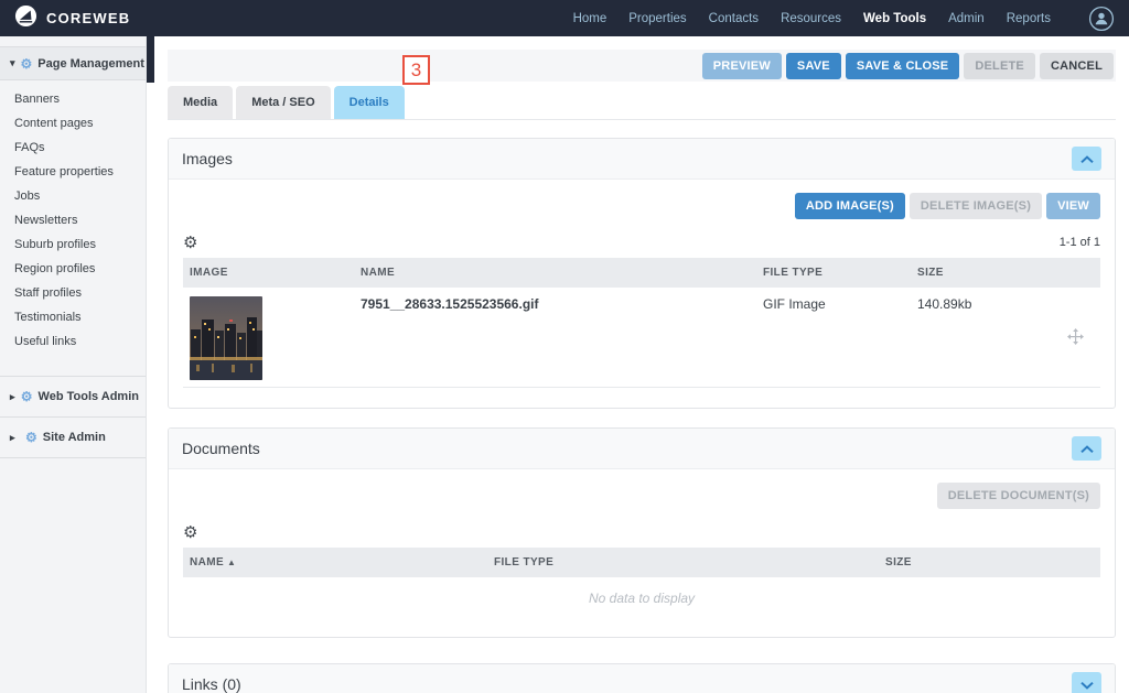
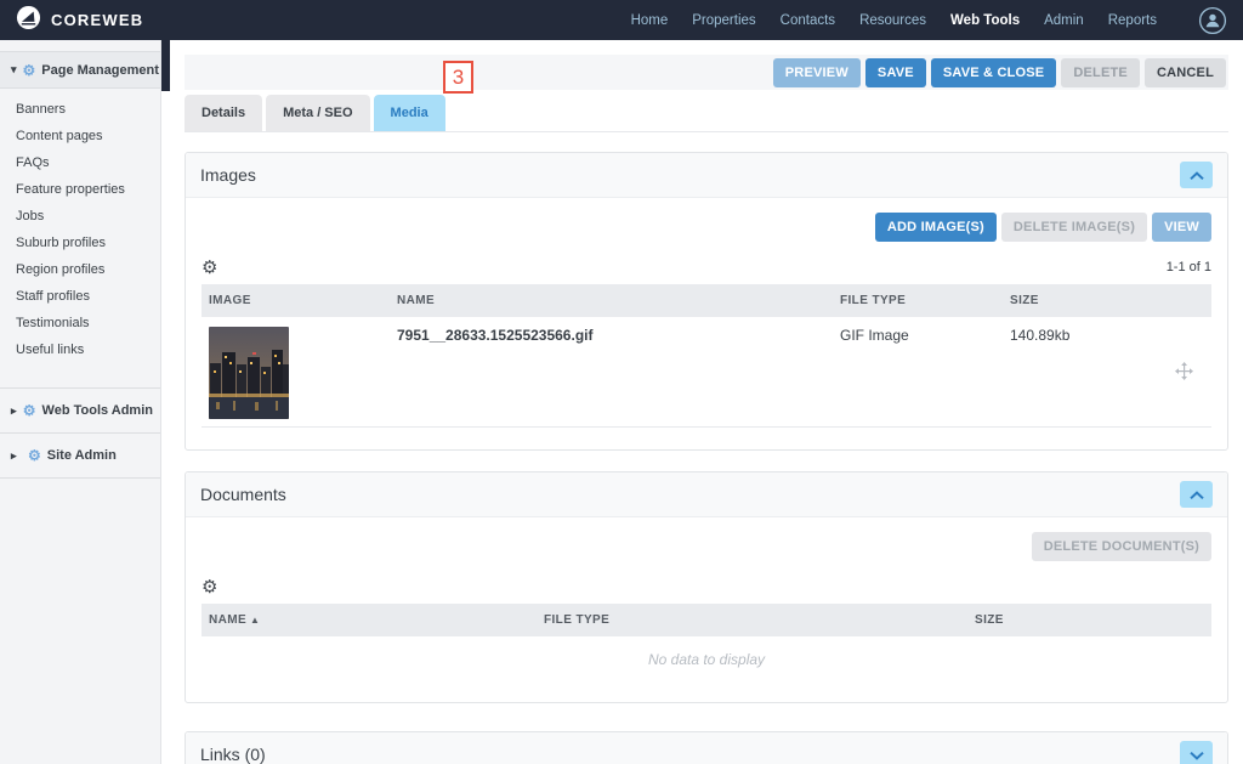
  COREWEB
  Home
  Properties
  Contacts
  Resources
  Web Tools
  Admin
  Reports
  ▾
  ⚙
  Page Management
  Banners
  Content pages
  FAQs
  Feature properties
  Jobs
- Newsletters
  Suburb profiles
  Region profiles
  Staff profiles
  Testimonials
  Useful links
  ▸
  ⚙
  Web Tools Admin
  ▸
  ⚙
  Site Admin
  PREVIEW
  SAVE
  SAVE & CLOSE
  DELETE
  CANCEL
- Media
+ Details
  Meta / SEO
- Details
+ Media
  3
  Images
  ADD IMAGE(S)
  DELETE IMAGE(S)
  VIEW
  ⚙
  1-1 of 1
  IMAGE	NAME	FILE TYPE	SIZE
  	7951__28633.1525523566.gif	GIF Image	140.89kb
  Documents
  DELETE DOCUMENT(S)
  ⚙
  NAME ▲	FILE TYPE	SIZE
  No data to display
  Links (0)
